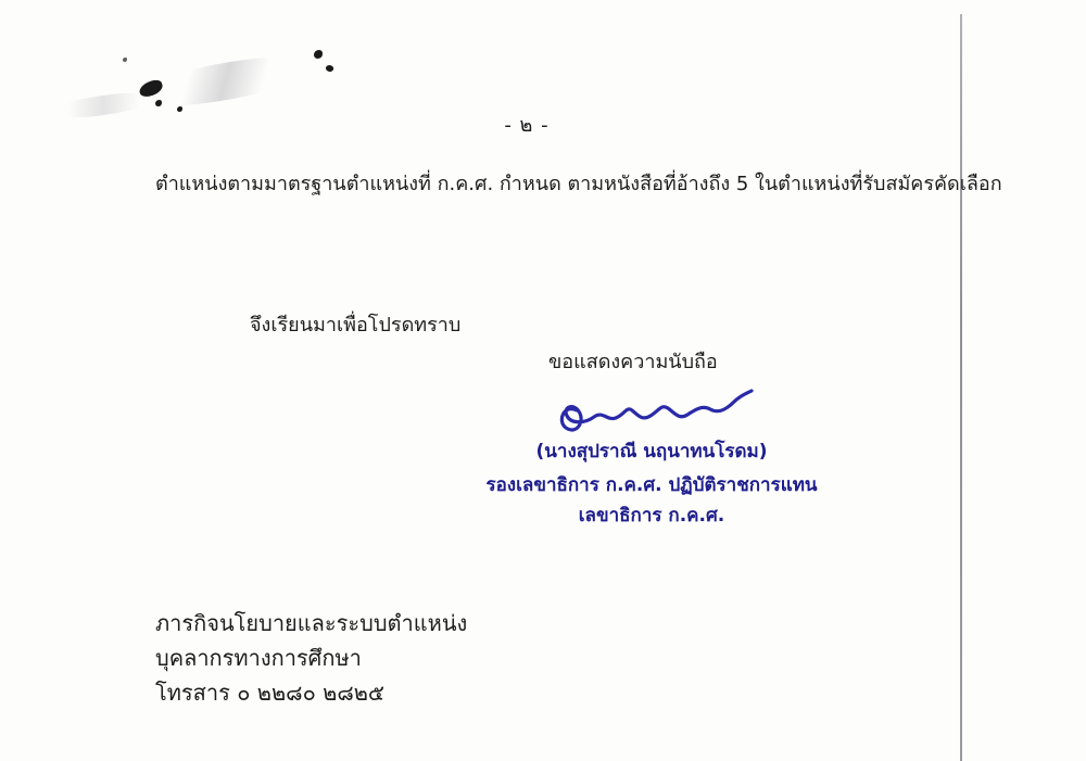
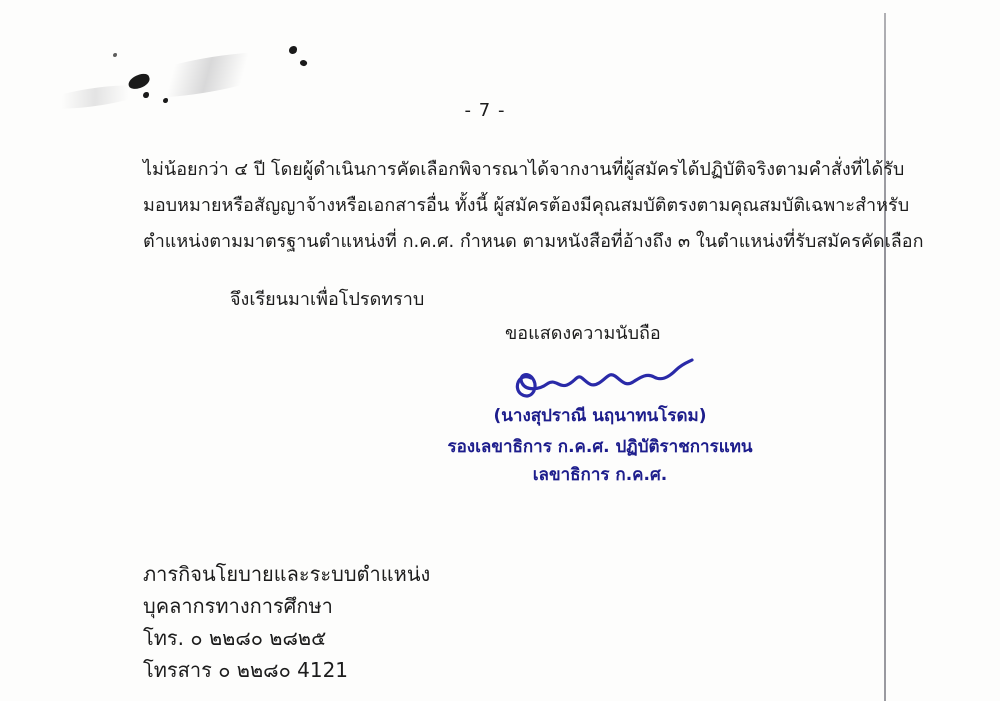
- - ๒ -
+ - 7 -
+ ไม่น้อยกว่า ๔ ปี โดยผู้ดำเนินการคัดเลือกพิจารณาได้จากงานที่ผู้สมัครได้ปฏิบัติจริงตามคำสั่งที่ได้รับ
+ มอบหมายหรือสัญญาจ้างหรือเอกสารอื่น ทั้งนี้ ผู้สมัครต้องมีคุณสมบัติตรงตามคุณสมบัติเฉพาะสำหรับ
- ตำแหน่งตามมาตรฐานตำแหน่งที่ ก.ค.ศ. กำหนด ตามหนังสือที่อ้างถึง 5 ในตำแหน่งที่รับสมัครคัดเลือก
+ ตำแหน่งตามมาตรฐานตำแหน่งที่ ก.ค.ศ. กำหนด ตามหนังสือที่อ้างถึง ๓ ในตำแหน่งที่รับสมัครคัดเลือก
  จึงเรียนมาเพื่อโปรดทราบ
  ขอแสดงความนับถือ
  (นางสุปราณี นฤนาทนโรดม)
  รองเลขาธิการ ก.ค.ศ. ปฏิบัติราชการแทน
  เลขาธิการ ก.ค.ศ.
  ภารกิจนโยบายและระบบตำแหน่ง
  บุคลากรทางการศึกษา
+ โทร. ๐ ๒๒๘๐ ๒๘๒๕
- โทรสาร ๐ ๒๒๘๐ ๒๘๒๕
+ โทรสาร ๐ ๒๒๘๐ 4121
